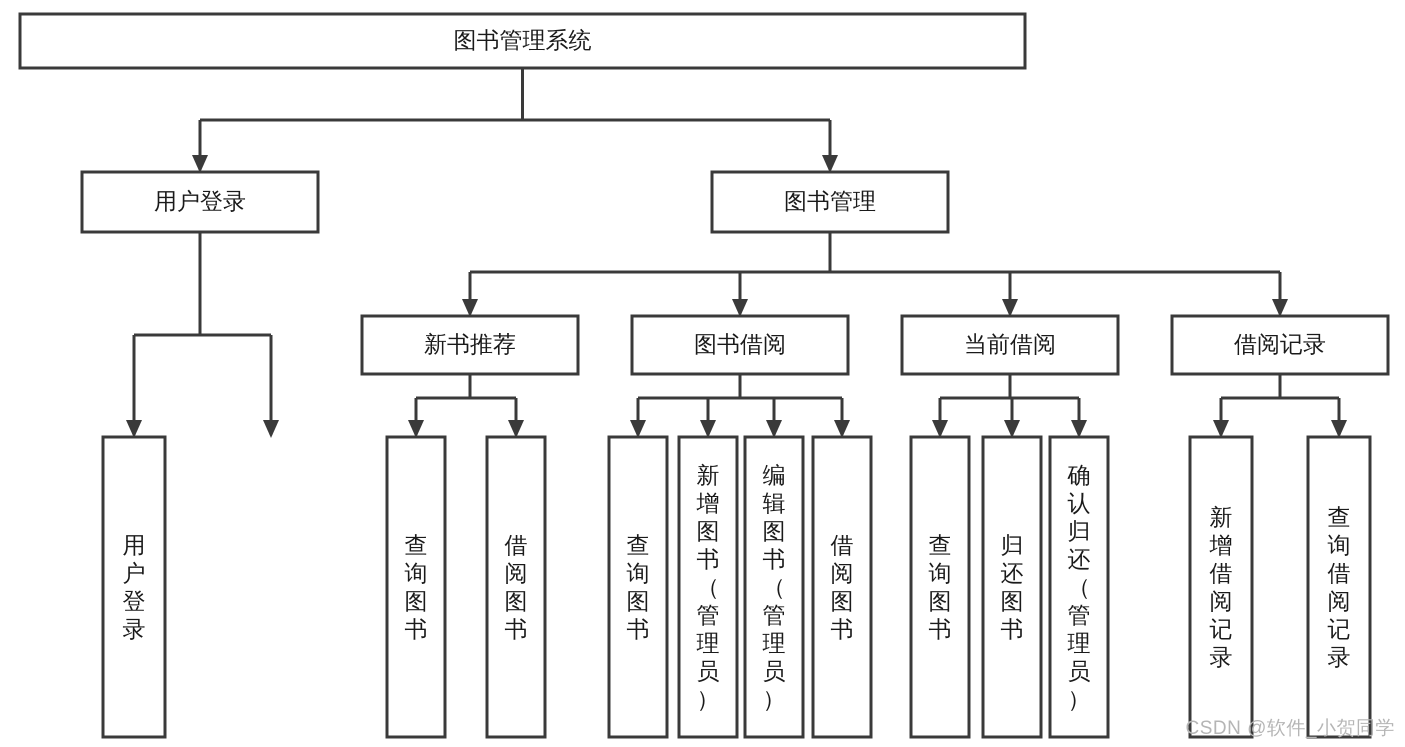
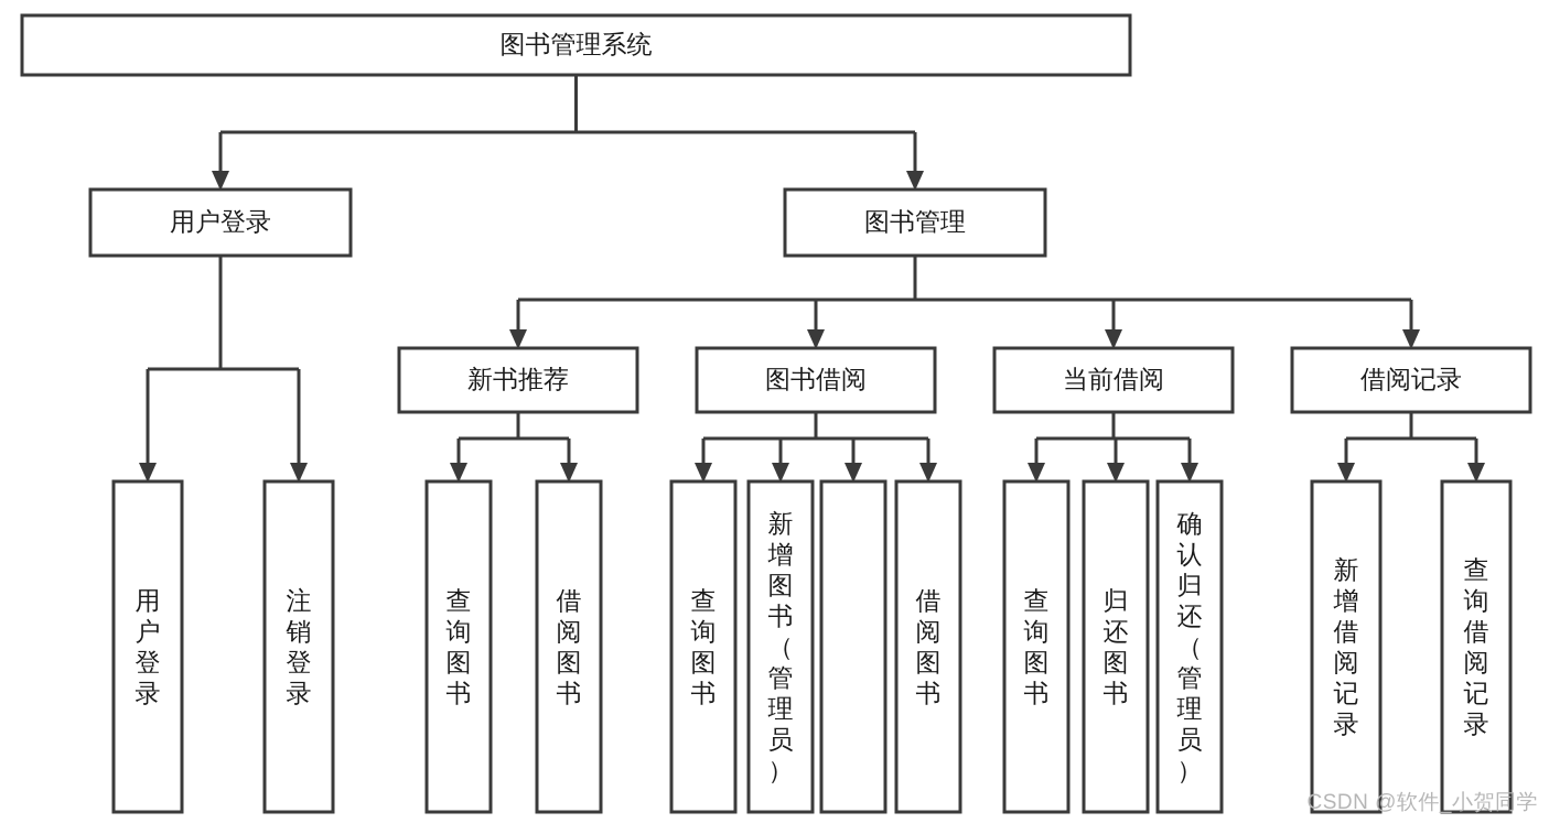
  图书管理系统
  用户登录
  图书管理
  新书推荐
  图书借阅
  当前借阅
  借阅记录
  用户登录
+ 注销登录
  查询图书
  借阅图书
  查询图书
  新增图书（管理员）
- 编辑图书（管理员）
  借阅图书
  查询图书
  归还图书
  确认归还（管理员）
  新增借阅记录
  查询借阅记录
  CSDN @软件_小贺同学
